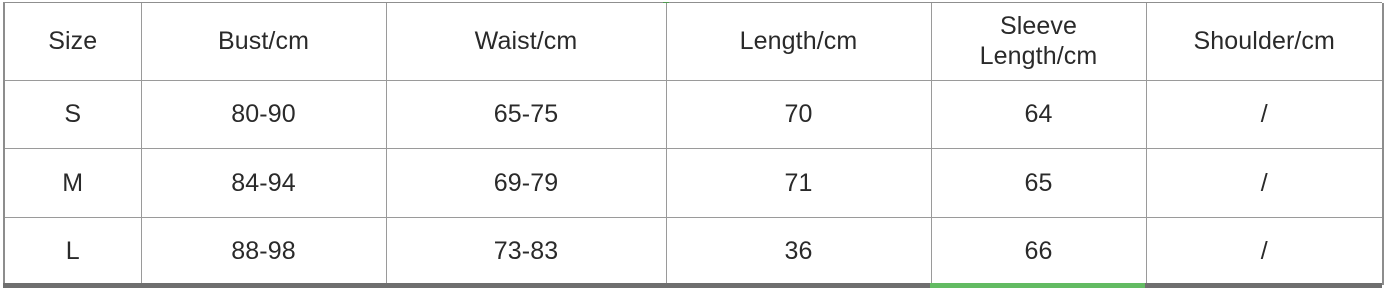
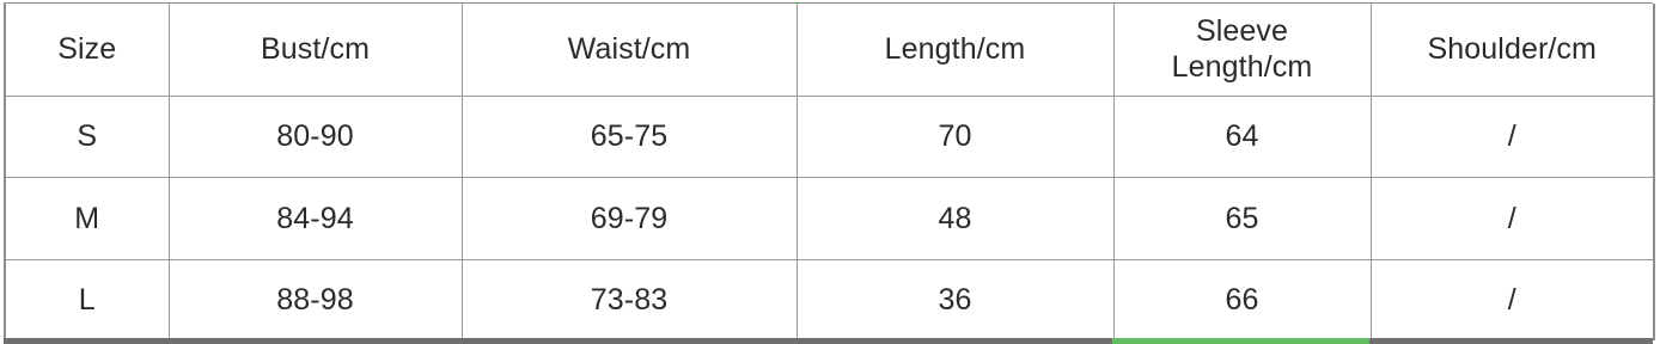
  Size	Bust/cm	Waist/cm	Length/cm	Sleeve Length/cm	Shoulder/cm
  S	80-90	65-75	70	64	/
- M	84-94	69-79	71	65	/
+ M	84-94	69-79	48	65	/
  L	88-98	73-83	36	66	/
